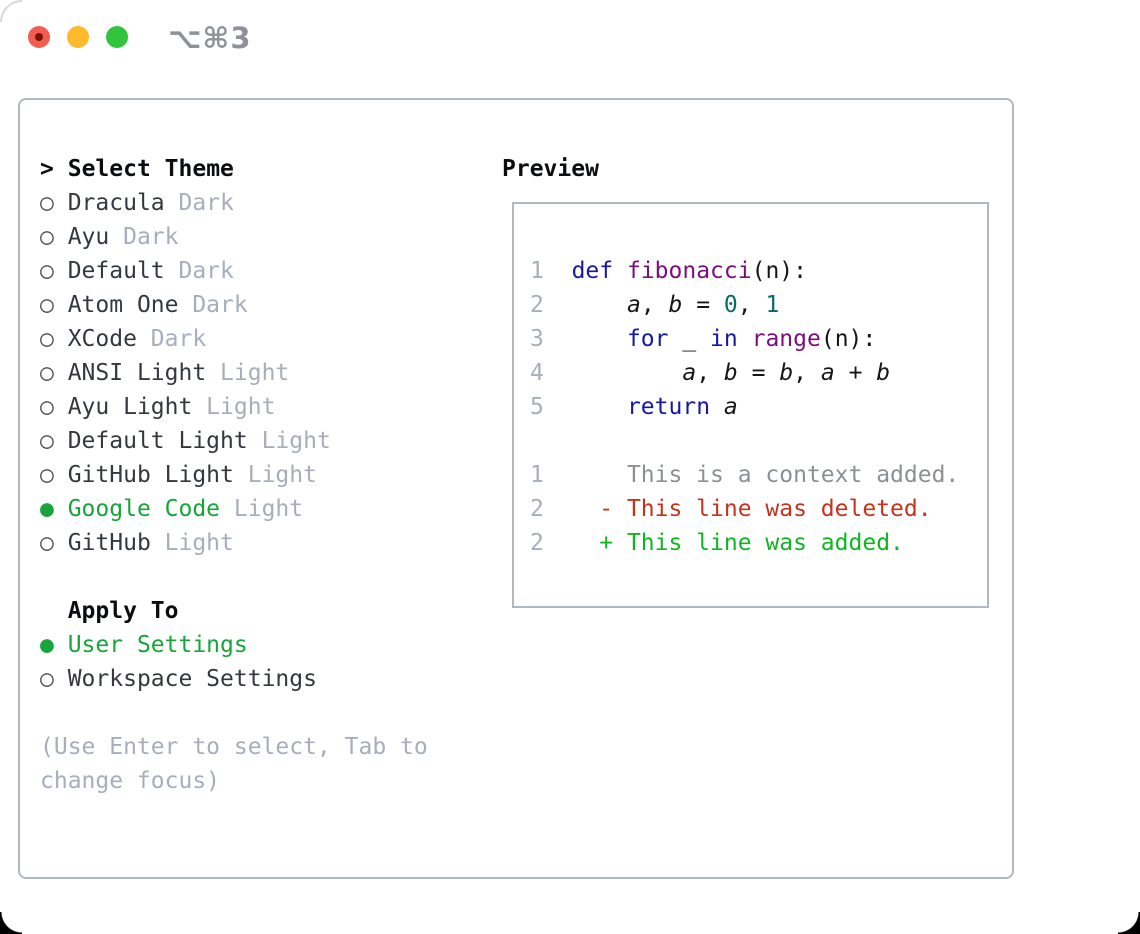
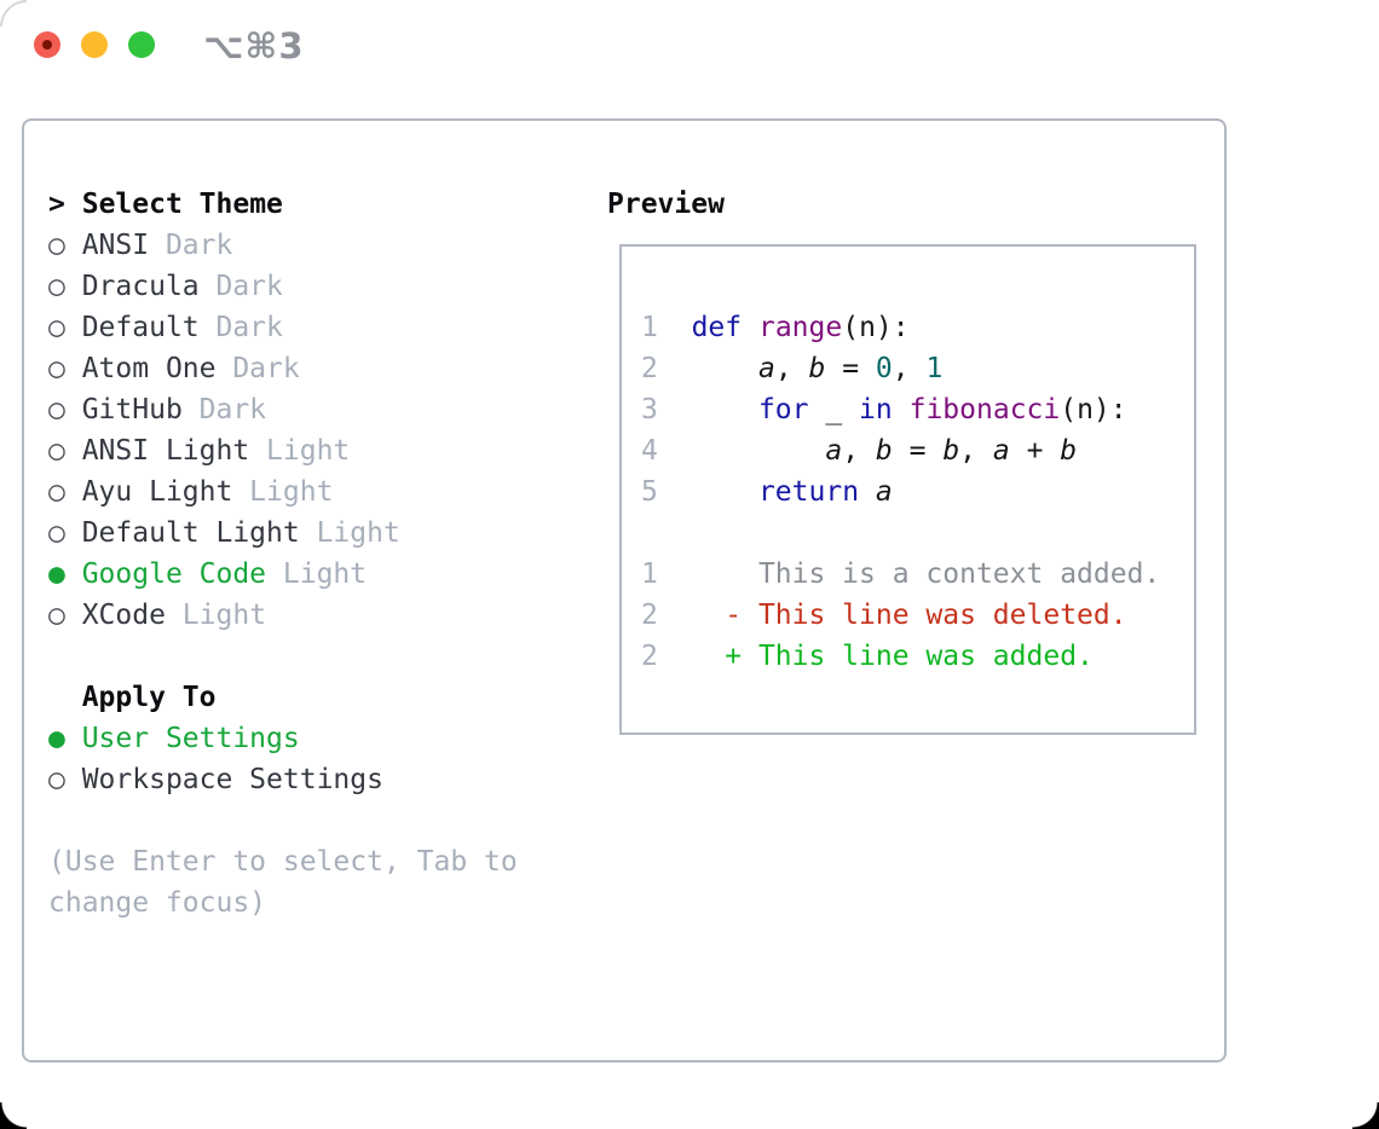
  ⌥⌘3
  > Select Theme
+ ○ ANSI Dark
  ○ Dracula Dark
- ○ Ayu Dark
  ○ Default Dark
  ○ Atom One Dark
- ○ XCode Dark
+ ○ GitHub Dark
  ○ ANSI Light Light
  ○ Ayu Light Light
  ○ Default Light Light
- ○ GitHub Light Light
  ● Google Code Light
- ○ GitHub Light
+ ○ XCode Light
  Apply To
  ● User Settings
  ○ Workspace Settings
  (Use Enter to select, Tab to
  change focus)
  Preview
- 1 def fibonacci(n):
+ 1 def range(n):
  2 a, b = 0, 1
- 3 for _ in range(n):
+ 3 for _ in fibonacci(n):
  4 a, b = b, a + b
  5 return a
  1 This is a context added.
  2 - This line was deleted.
  2 + This line was added.
